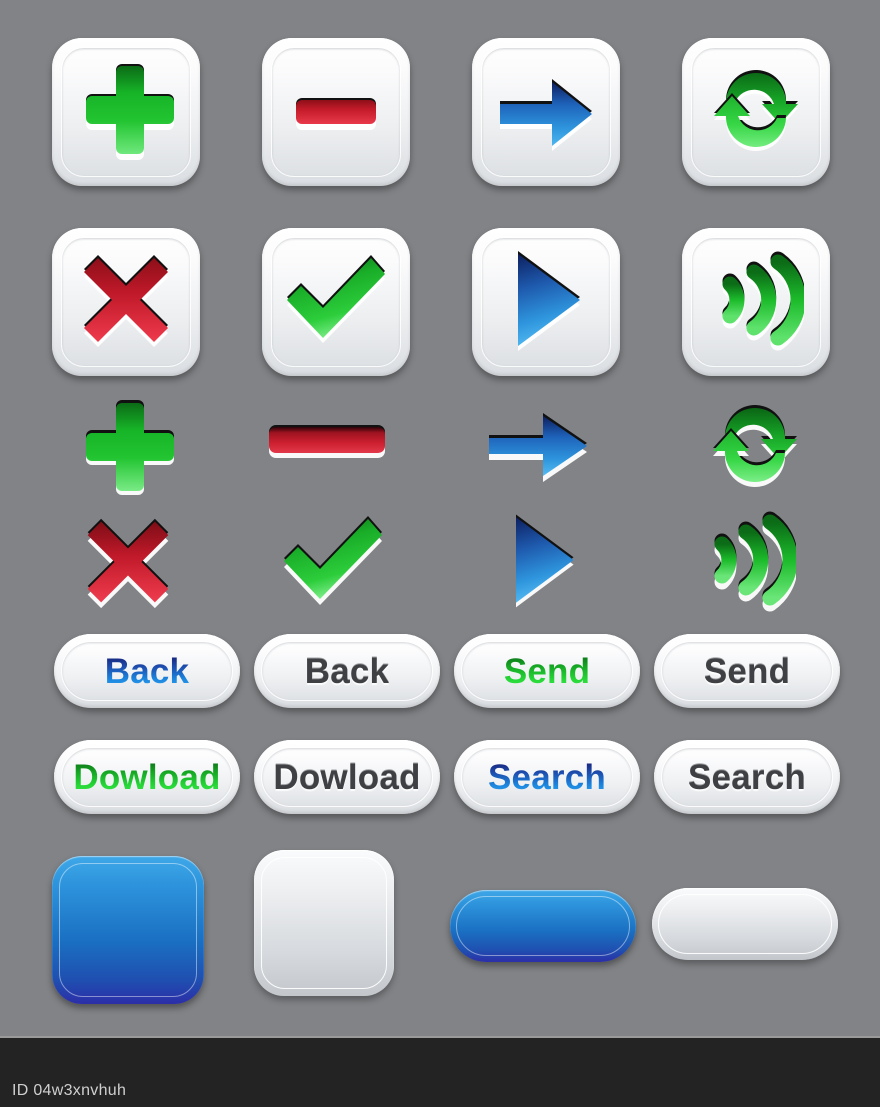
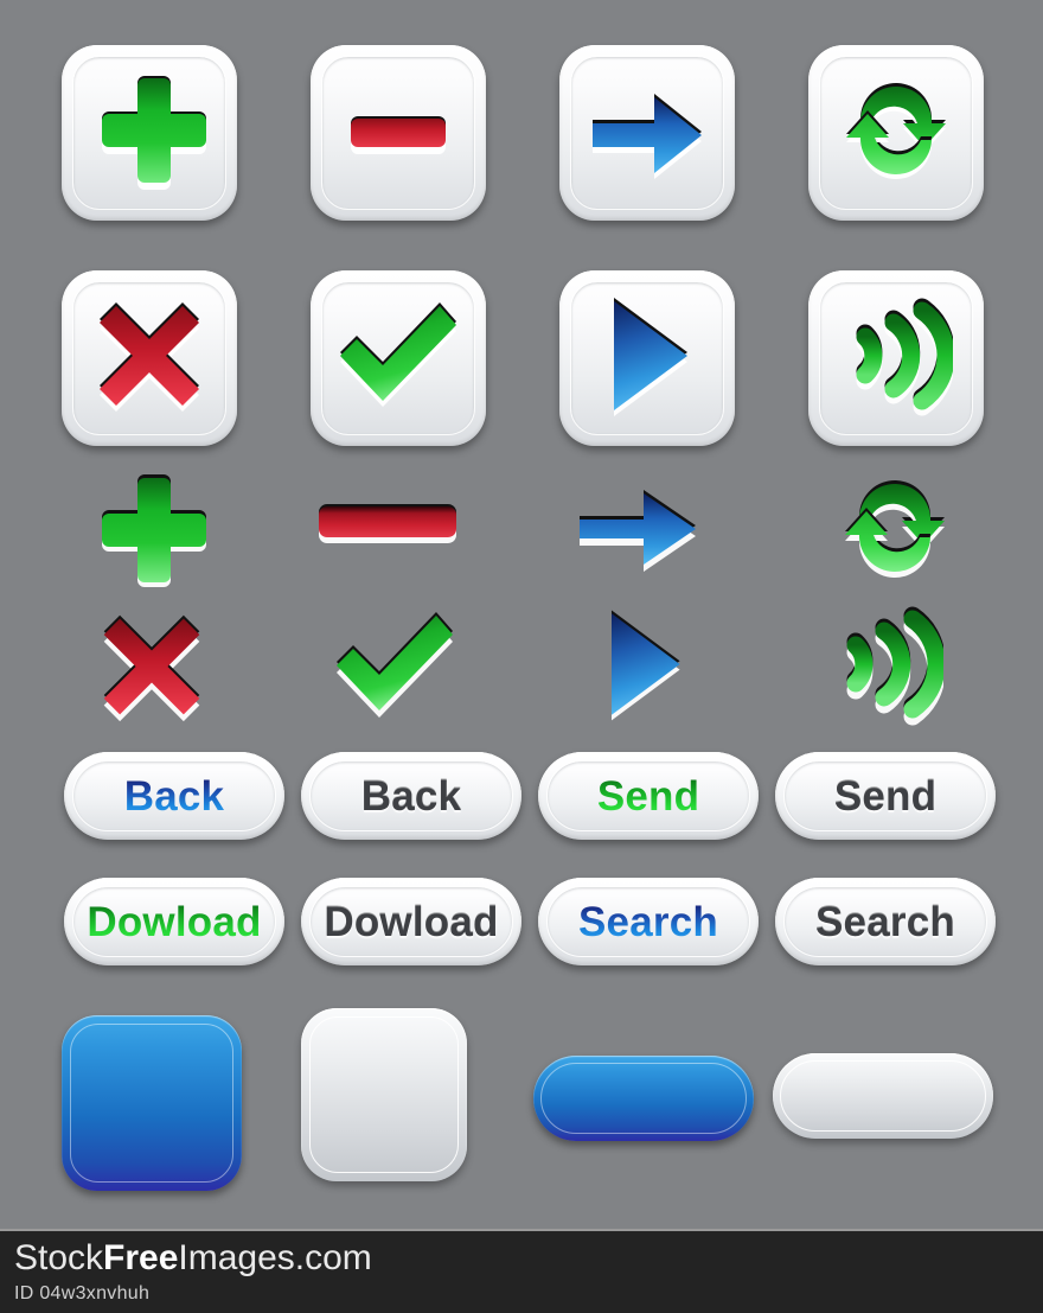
  Back
  Back
  Send
  Send
  Dowload
  Dowload
  Search
  Search
+ StockFreeImages.com
  ID 04w3xnvhuh
